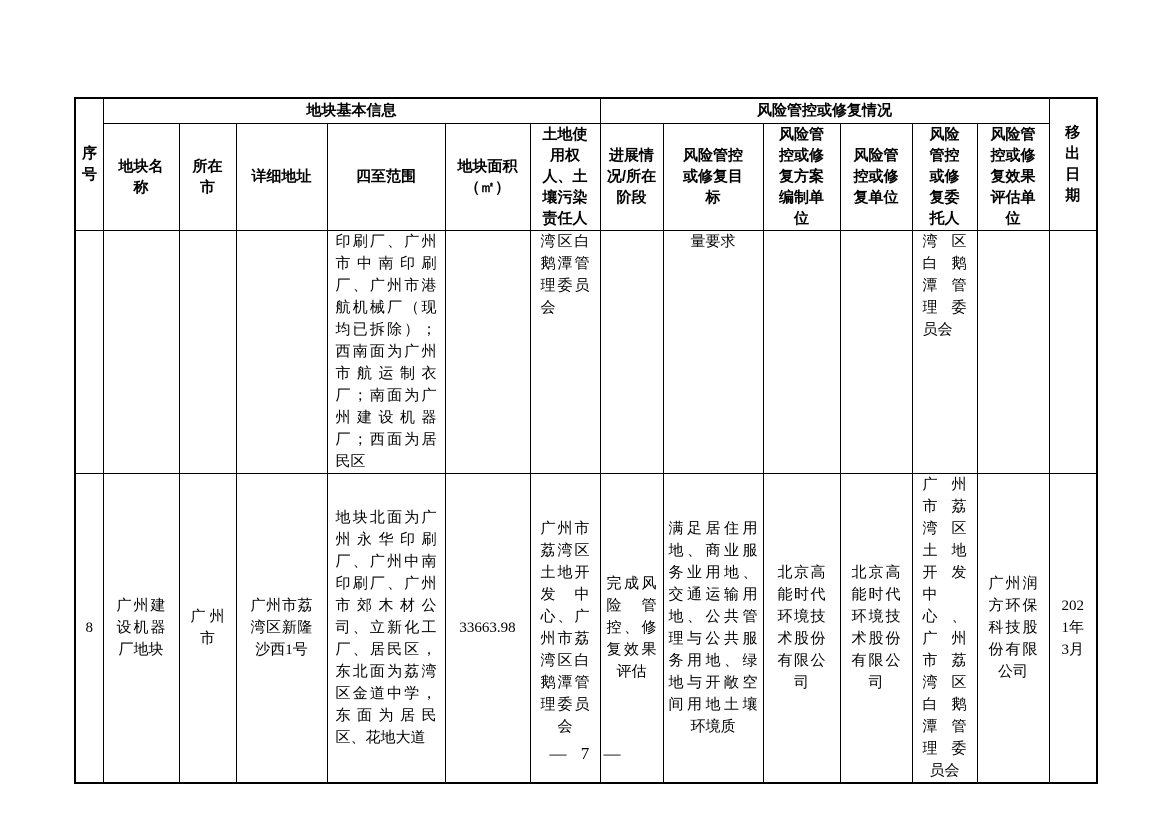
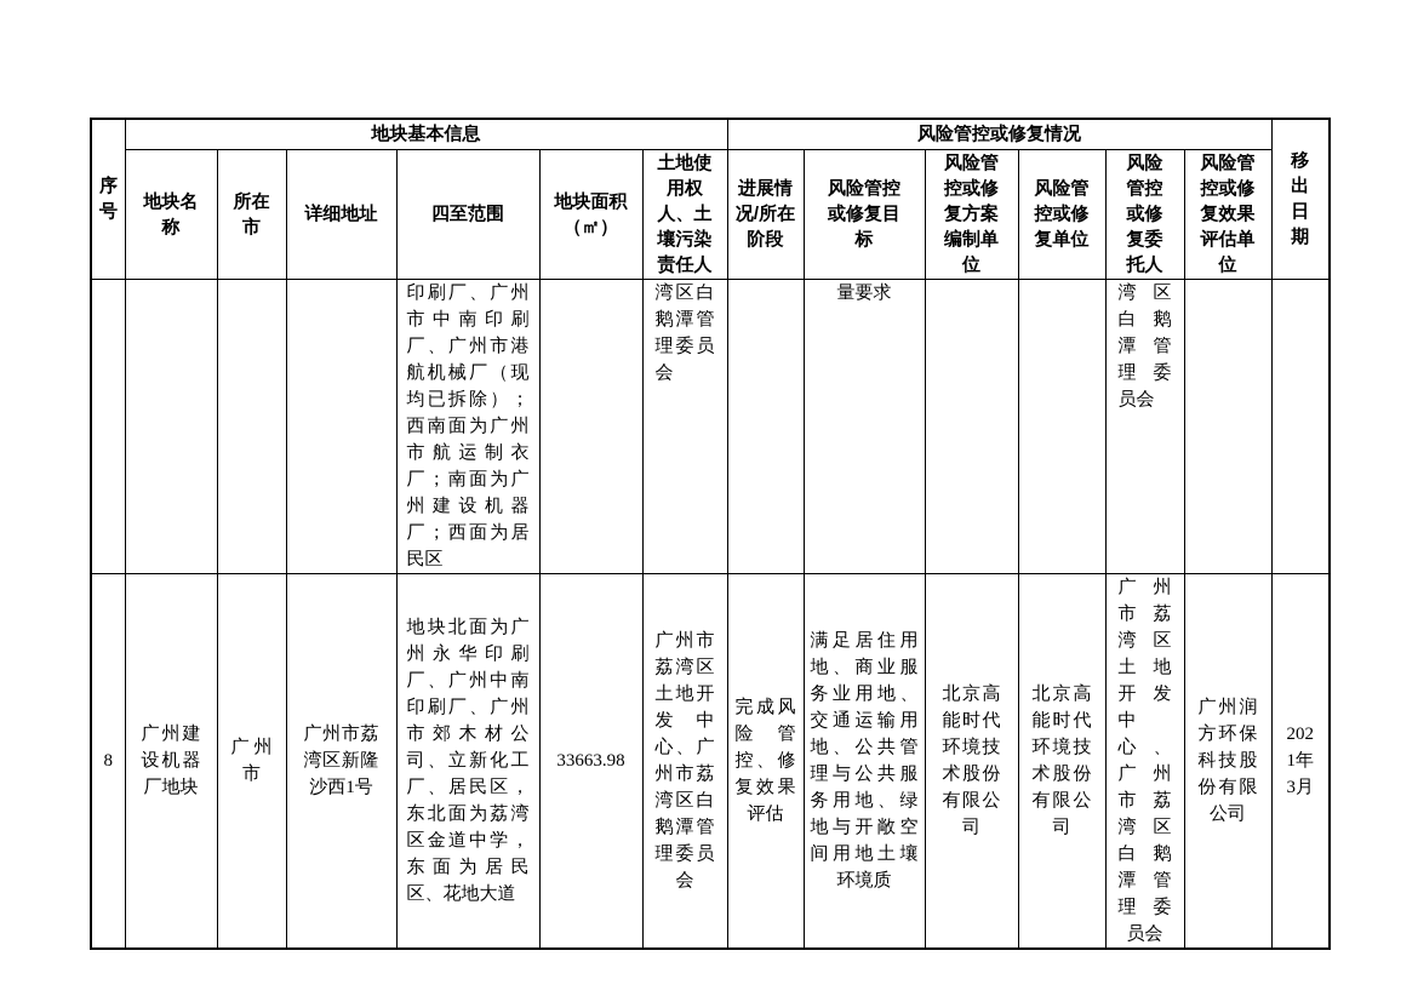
  序号	地块基本信息	风险管控或修复情况	移出日期
  地块名称	所在市	详细地址	四至范围	地块面积（㎡）	土地使用权人、土壤污染责任人	进展情况/所在阶段	风险管控或修复目标	风险管控或修复方案编制单位	风险管控或修复单位	风险管控或修复委托人	风险管控或修复效果评估单位
  				印刷厂、广州市中南印刷厂、广州市港航机械厂（现均已拆除）；西南面为广州市航运制衣厂；南面为广州建设机器厂；西面为居民区		湾区白鹅潭管理委员会		量要求			湾区白鹅潭管理委员会
  8	广州建设机器厂地块	广州市	广州市荔湾区新隆沙西1号	地块北面为广州永华印刷厂、广州中南印刷厂、广州市郊木材公司、立新化工厂、居民区，东北面为荔湾区金道中学，东面为居民区、花地大道	33663.98	广州市荔湾区土地开发中心、广州市荔湾区白鹅潭管理委员会	完成风险管控、修复效果评估	满足居住用地、商业服务业用地、交通运输用地、公共管理与公共服务用地、绿地与开敞空间用地土壤环境质	北京高能时代环境技术股份有限公司	北京高能时代环境技术股份有限公司	广州市荔湾区土地开发中心、广州市荔湾区白鹅潭管理委员会	广州润方环保科技股份有限公司	2021年3月
- — 7 —
